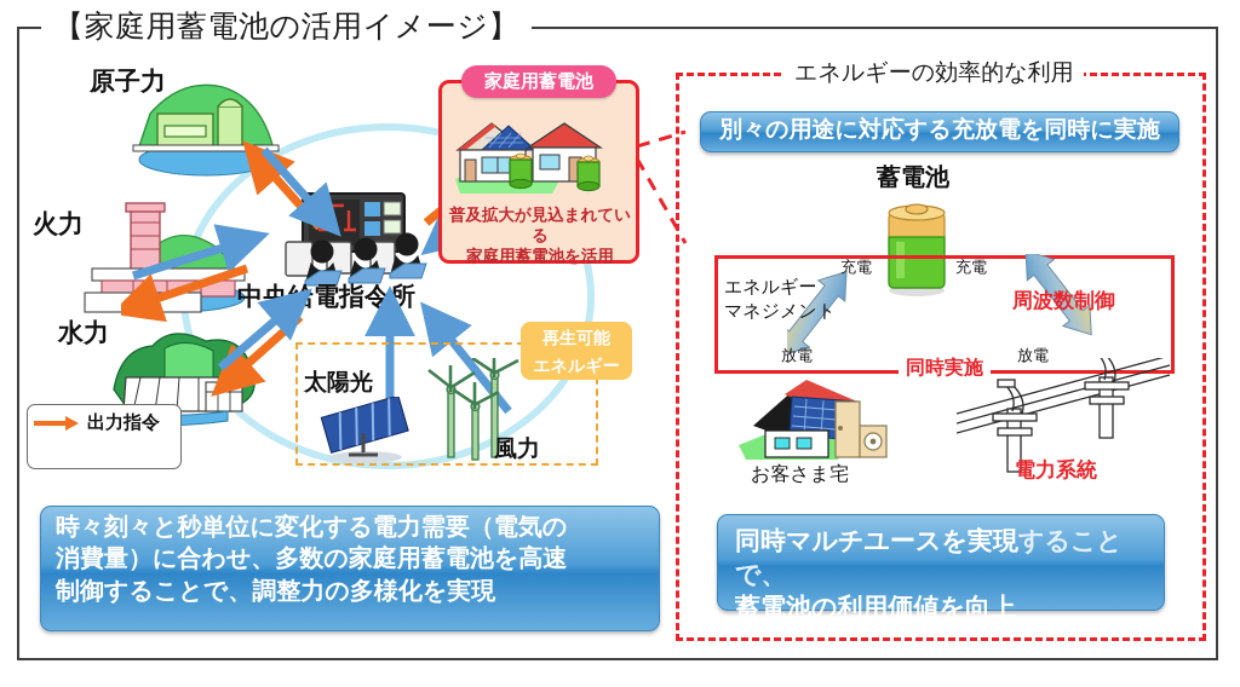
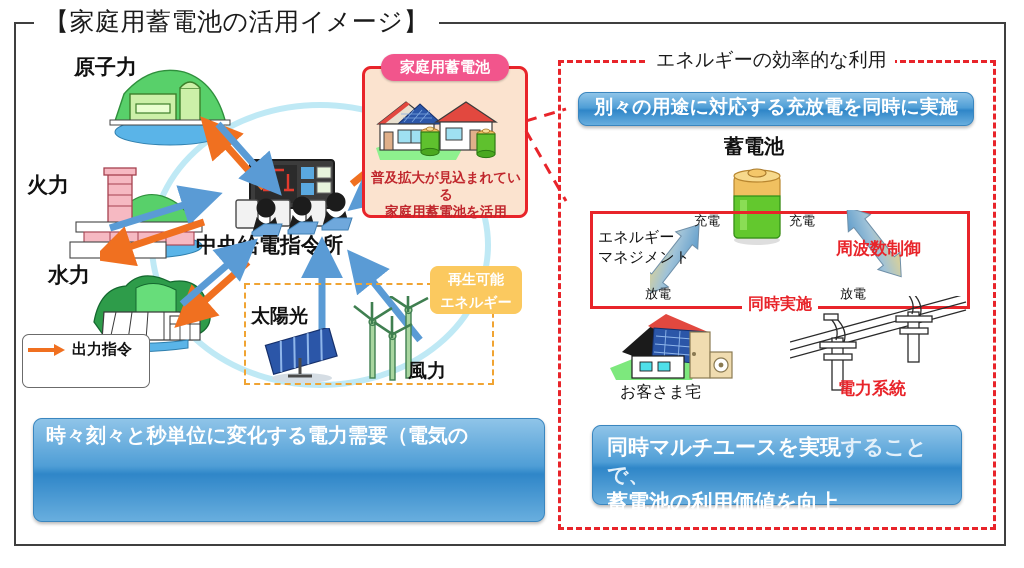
  【家庭用蓄電池の活用イメージ】
  原子力
  火力
  水力
  中央給電指令所
  再生可能
  エネルギー
  太陽光
  風力
  出力指令
  家庭用蓄電池
  普及拡大が見込まれている
  家庭用蓄電池を活用
  時々刻々と秒単位に変化する電力需要（電気の
- 消費量）に合わせ、多数の家庭用蓄電池を高速
- 制御することで、調整力の多様化を実現
  エネルギーの効率的な利用
  別々の用途に対応する充放電を同時に実施
  蓄電池
  同時実施
  充電
  充電
  放電
  放電
  エネルギー
  マネジメント
  周波数制御
  お客さま宅
  電力系統
  同時マルチユースを実現することで、
  蓄電池の利用価値を向上
